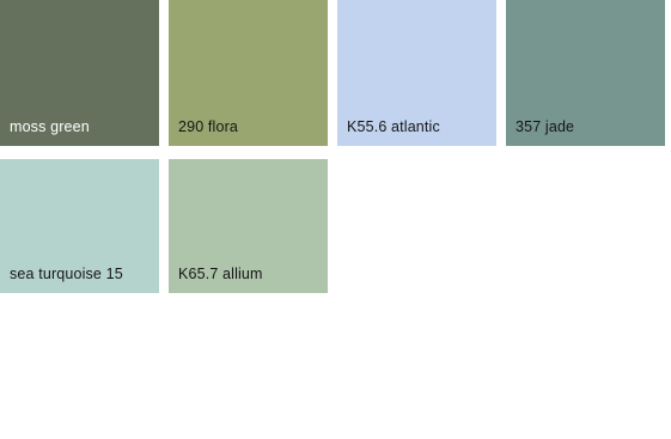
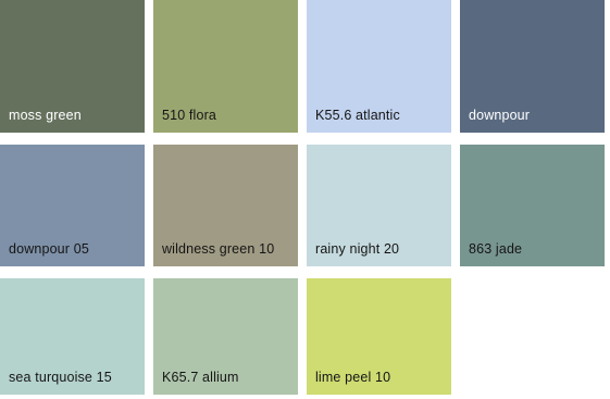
  moss green
- 290 flora
+ 510 flora
  K55.6 atlantic
+ downpour
+ downpour 05
+ wildness green 10
+ rainy night 20
- 357 jade
+ 863 jade
  sea turquoise 15
  K65.7 allium
+ lime peel 10
